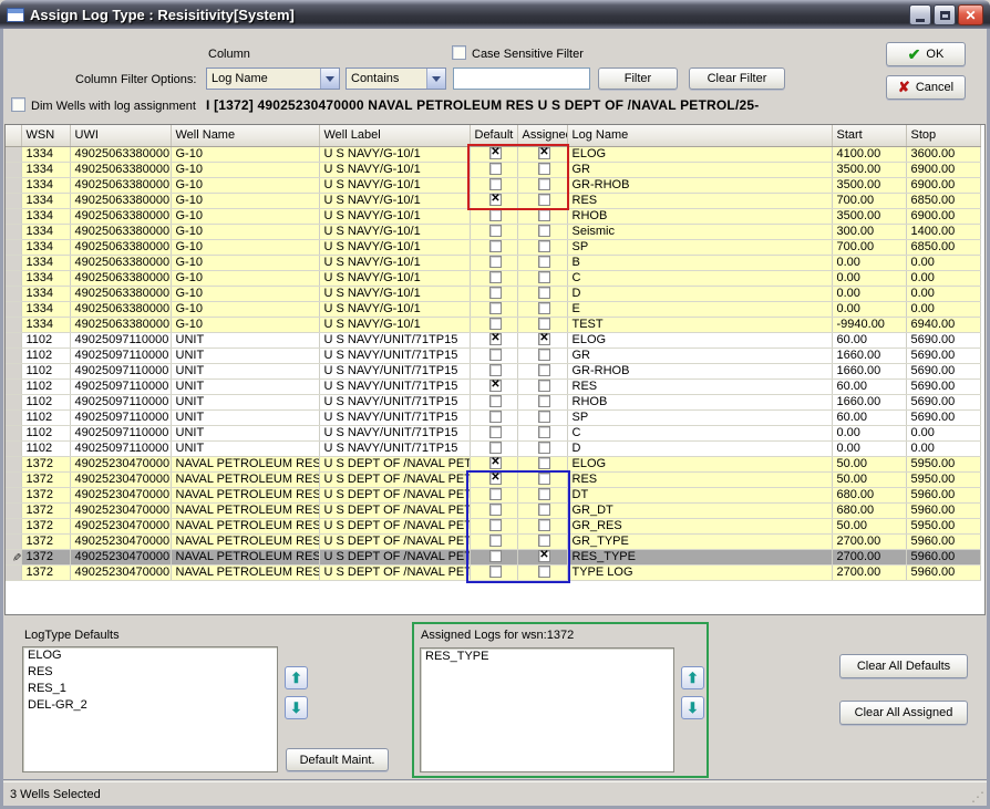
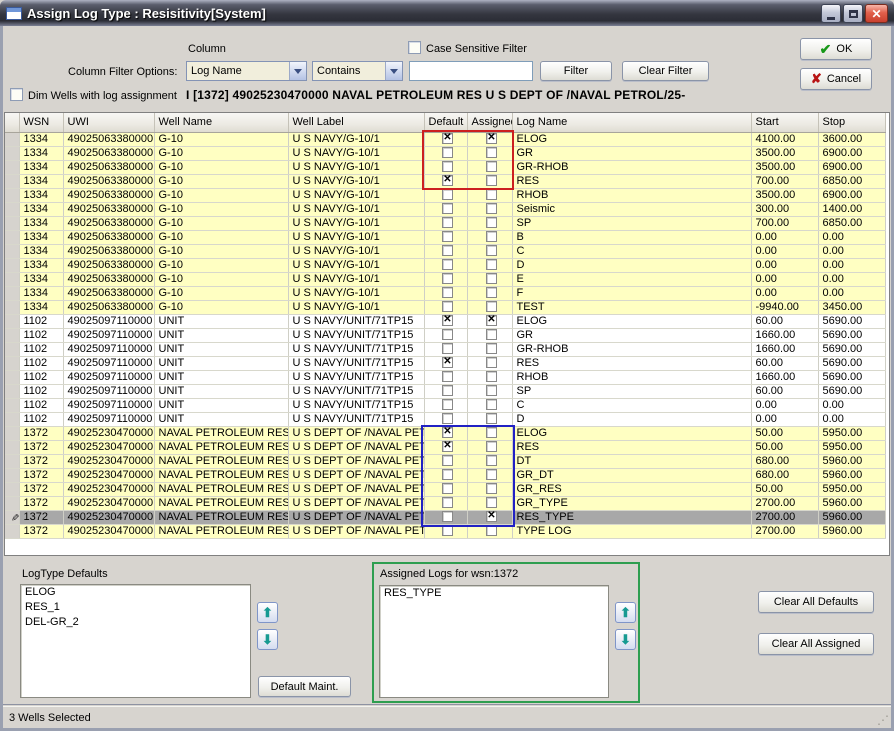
  Assign Log Type : Resisitivity[System]
  ✕
  Column
  Case Sensitive Filter
  Column Filter Options:
  Log Name
  Contains
  Filter
  Clear Filter
  ✔
  OK
  ✘
  Cancel
  Dim Wells with log assignment
  I [1372] 49025230470000 NAVAL PETROLEUM RES U S DEPT OF /NAVAL PETROL/25-
  	WSN	UWI	Well Name	Well Label	Default	Assigne	Log Name	Start	Stop
  	1334	49025063380000	G-10	U S NAVY/G-10/1			ELOG	4100.00	3600.00
  	1334	49025063380000	G-10	U S NAVY/G-10/1			GR	3500.00	6900.00
  	1334	49025063380000	G-10	U S NAVY/G-10/1			GR-RHOB	3500.00	6900.00
  	1334	49025063380000	G-10	U S NAVY/G-10/1			RES	700.00	6850.00
  	1334	49025063380000	G-10	U S NAVY/G-10/1			RHOB	3500.00	6900.00
  	1334	49025063380000	G-10	U S NAVY/G-10/1			Seismic	300.00	1400.00
  	1334	49025063380000	G-10	U S NAVY/G-10/1			SP	700.00	6850.00
  	1334	49025063380000	G-10	U S NAVY/G-10/1			B	0.00	0.00
  	1334	49025063380000	G-10	U S NAVY/G-10/1			C	0.00	0.00
  	1334	49025063380000	G-10	U S NAVY/G-10/1			D	0.00	0.00
  	1334	49025063380000	G-10	U S NAVY/G-10/1			E	0.00	0.00
+ 	1334	49025063380000	G-10	U S NAVY/G-10/1			F	0.00	0.00
- 	1334	49025063380000	G-10	U S NAVY/G-10/1			TEST	-9940.00	6940.00
+ 	1334	49025063380000	G-10	U S NAVY/G-10/1			TEST	-9940.00	3450.00
  	1102	49025097110000	UNIT	U S NAVY/UNIT/71TP15			ELOG	60.00	5690.00
  	1102	49025097110000	UNIT	U S NAVY/UNIT/71TP15			GR	1660.00	5690.00
  	1102	49025097110000	UNIT	U S NAVY/UNIT/71TP15			GR-RHOB	1660.00	5690.00
  	1102	49025097110000	UNIT	U S NAVY/UNIT/71TP15			RES	60.00	5690.00
  	1102	49025097110000	UNIT	U S NAVY/UNIT/71TP15			RHOB	1660.00	5690.00
  	1102	49025097110000	UNIT	U S NAVY/UNIT/71TP15			SP	60.00	5690.00
  	1102	49025097110000	UNIT	U S NAVY/UNIT/71TP15			C	0.00	0.00
  	1102	49025097110000	UNIT	U S NAVY/UNIT/71TP15			D	0.00	0.00
  	1372	49025230470000	NAVAL PETROLEUM RES	U S DEPT OF /NAVAL PET			ELOG	50.00	5950.00
  	1372	49025230470000	NAVAL PETROLEUM RES	U S DEPT OF /NAVAL PET			RES	50.00	5950.00
  	1372	49025230470000	NAVAL PETROLEUM RES	U S DEPT OF /NAVAL PET			DT	680.00	5960.00
  	1372	49025230470000	NAVAL PETROLEUM RES	U S DEPT OF /NAVAL PET			GR_DT	680.00	5960.00
  	1372	49025230470000	NAVAL PETROLEUM RES	U S DEPT OF /NAVAL PET			GR_RES	50.00	5950.00
  	1372	49025230470000	NAVAL PETROLEUM RES	U S DEPT OF /NAVAL PET			GR_TYPE	2700.00	5960.00
  	1372	49025230470000	NAVAL PETROLEUM RES	U S DEPT OF /NAVAL PET			TYPE LOG	2700.00	5960.00
  LogType Defaults
  ELOG
- RES
  RES_1
  DEL-GR_2
  ⬆
  ⬇
  Default Maint.
  Assigned Logs for wsn:1372
  RES_TYPE
  ⬆
  ⬇
  Clear All Defaults
  Clear All Assigned
  3 Wells Selected
  ⋰
